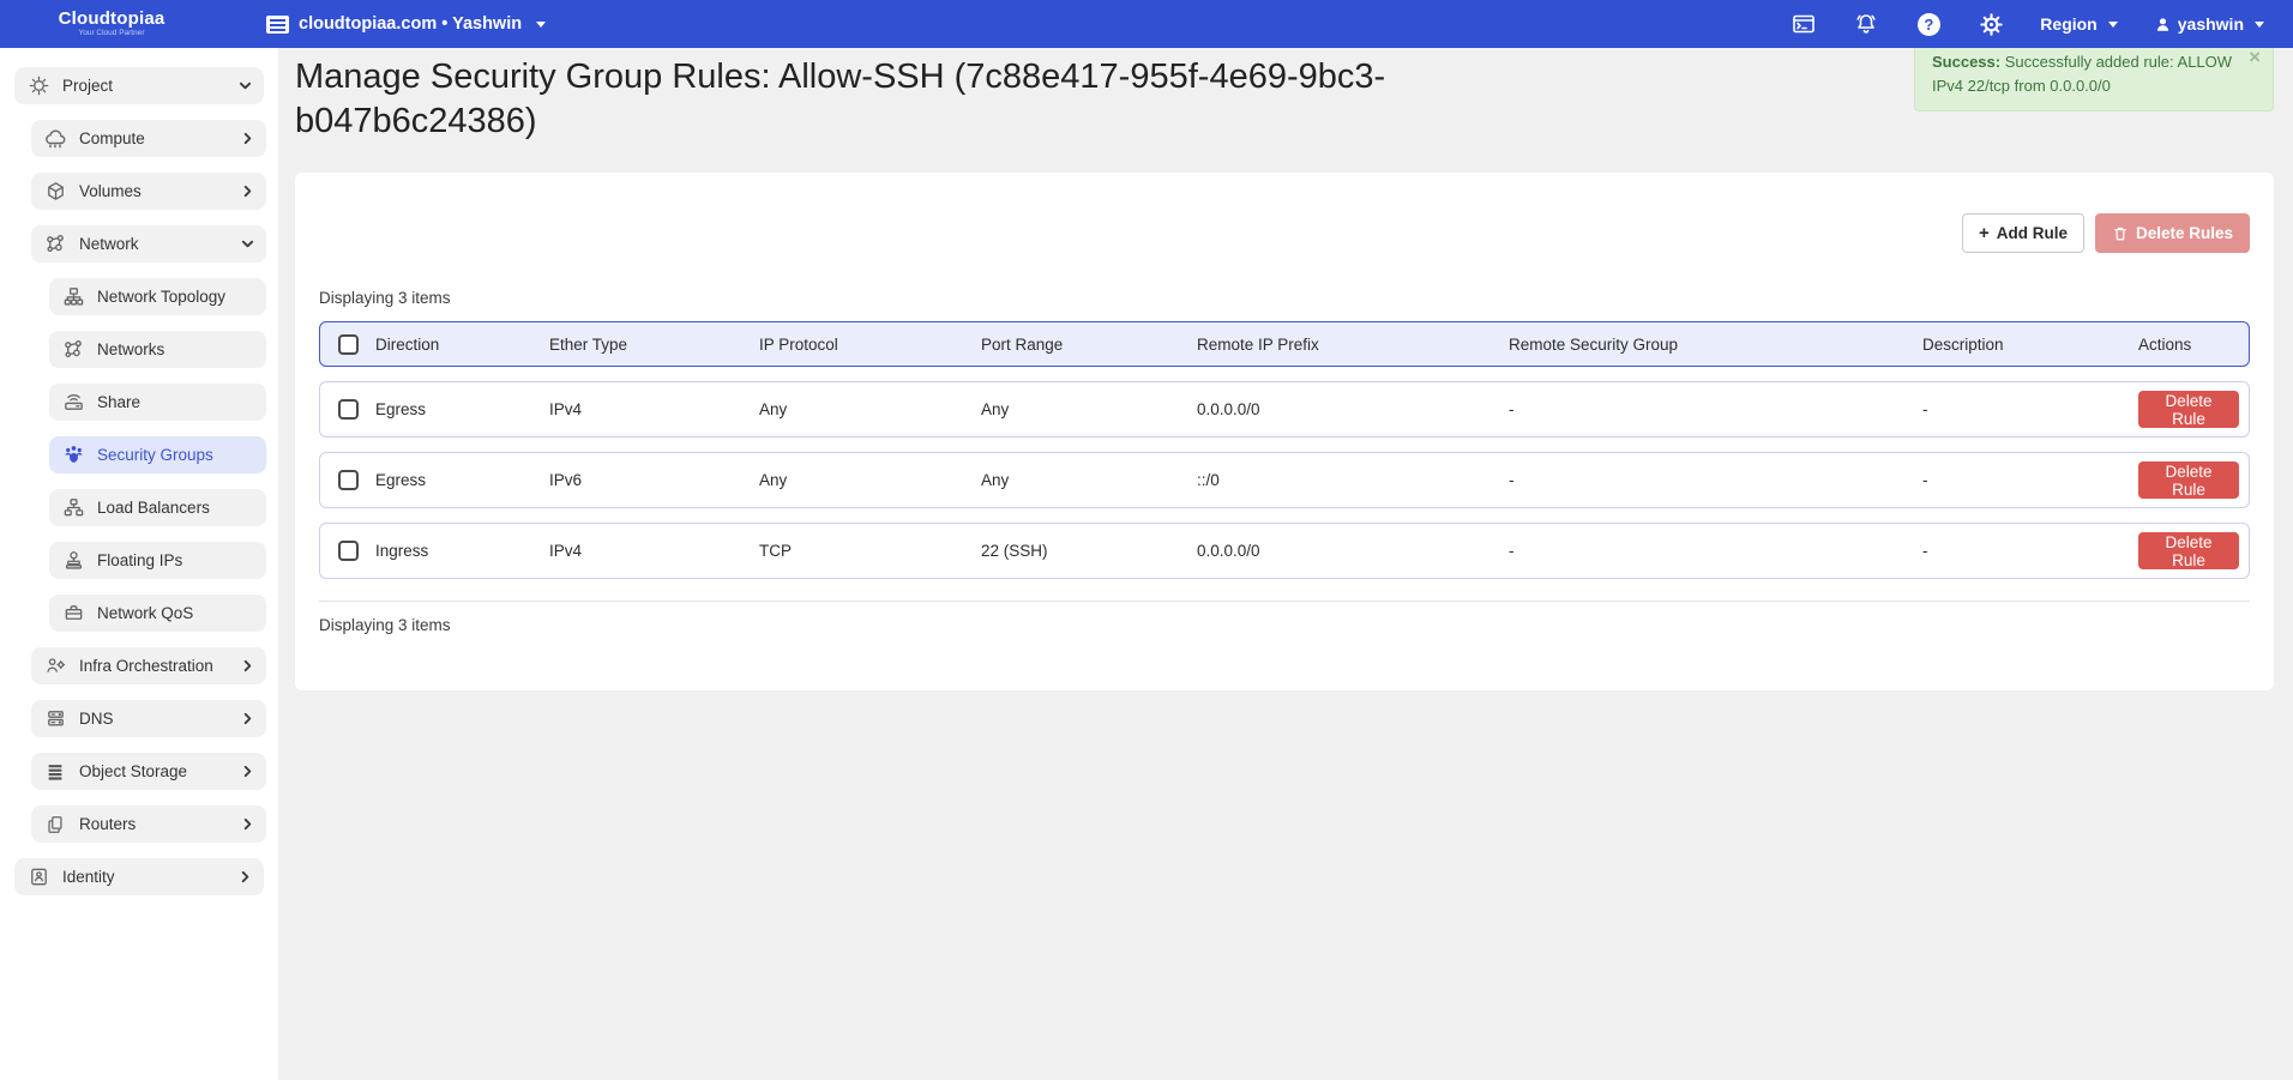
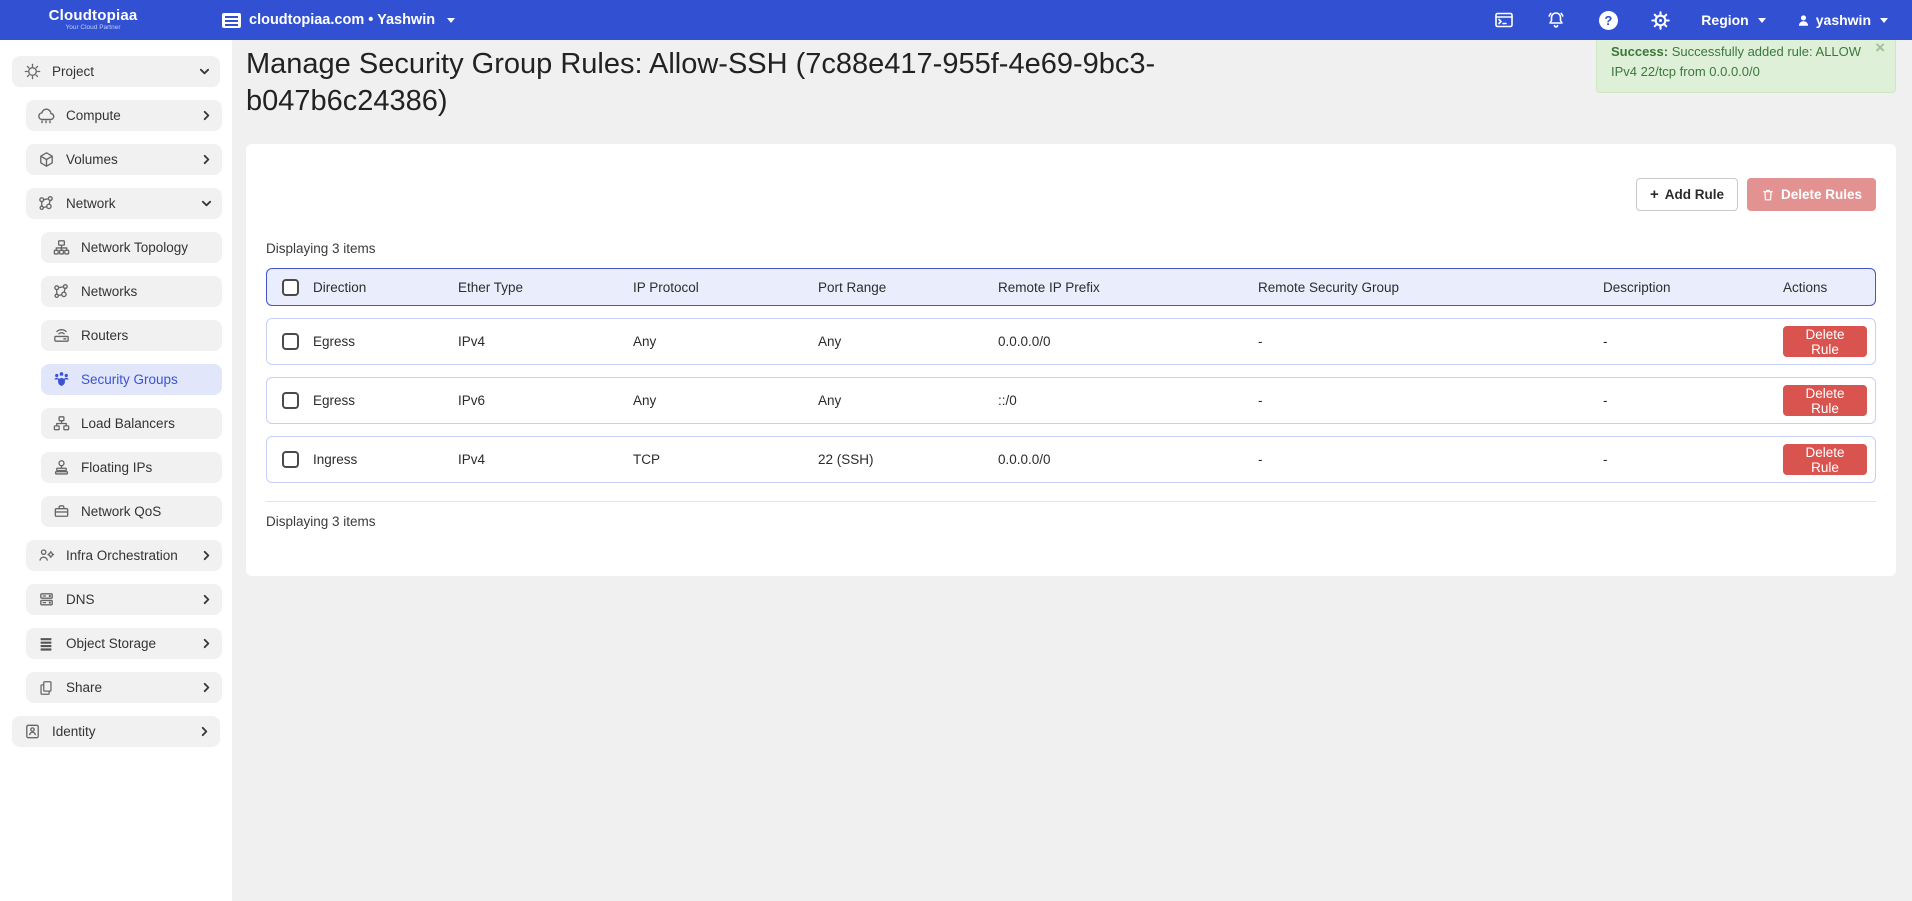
  Cloudtopiaa
  cloudtopiaa.com • Yashwin
  ?
  Region
  yashwin
  Project
  Compute
  Volumes
  Network
  Network Topology
  Networks
- Share
+ Routers
  Security Groups
  Load Balancers
  Floating IPs
  Network QoS
  Infra Orchestration
  DNS
  Object Storage
- Routers
+ Share
  Identity
  Success: Successfully added rule: ALLOW IPv4 22/tcp from 0.0.0.0/0
  ×
  Manage Security Group Rules: Allow-SSH (7c88e417-955f-4e69-9bc3-b047b6c24386)
  +
  Add Rule
  Delete Rules
  Displaying 3 items
  Direction
  Ether Type
  IP Protocol
  Port Range
  Remote IP Prefix
  Remote Security Group
  Description
  Actions
  Egress
  IPv4
  Any
  Any
  0.0.0.0/0
  -
  -
  Delete Rule
  Egress
  IPv6
  Any
  Any
  ::/0
  -
  -
  Delete Rule
  Ingress
  IPv4
  TCP
  22 (SSH)
  0.0.0.0/0
  -
  -
  Delete Rule
  Displaying 3 items
